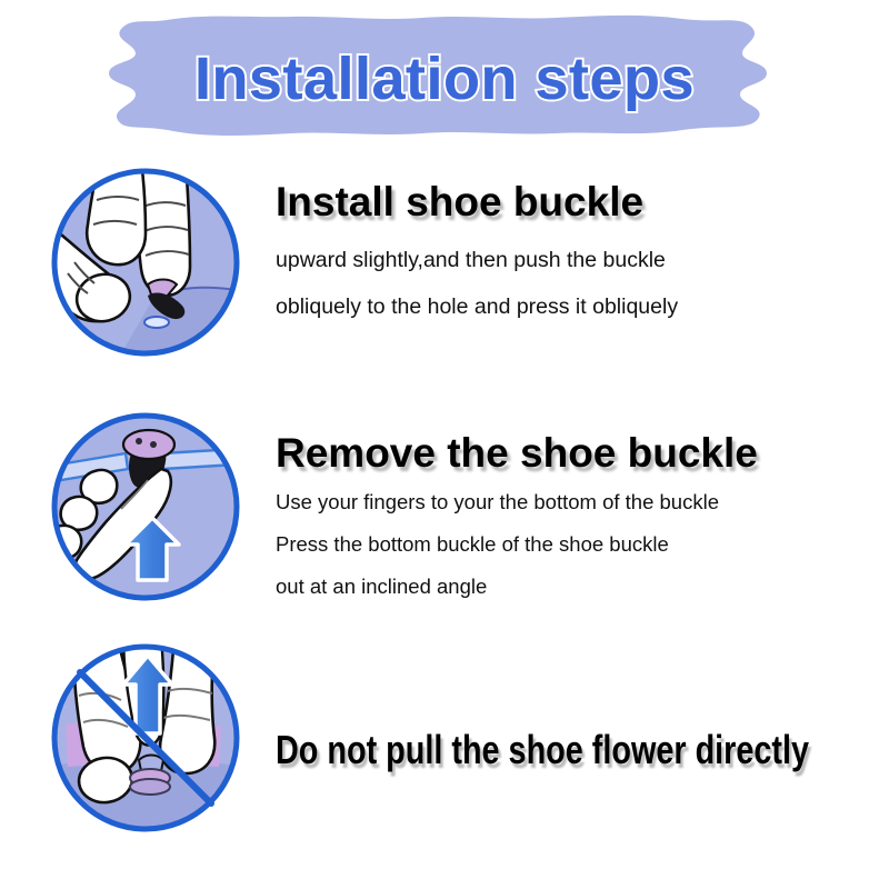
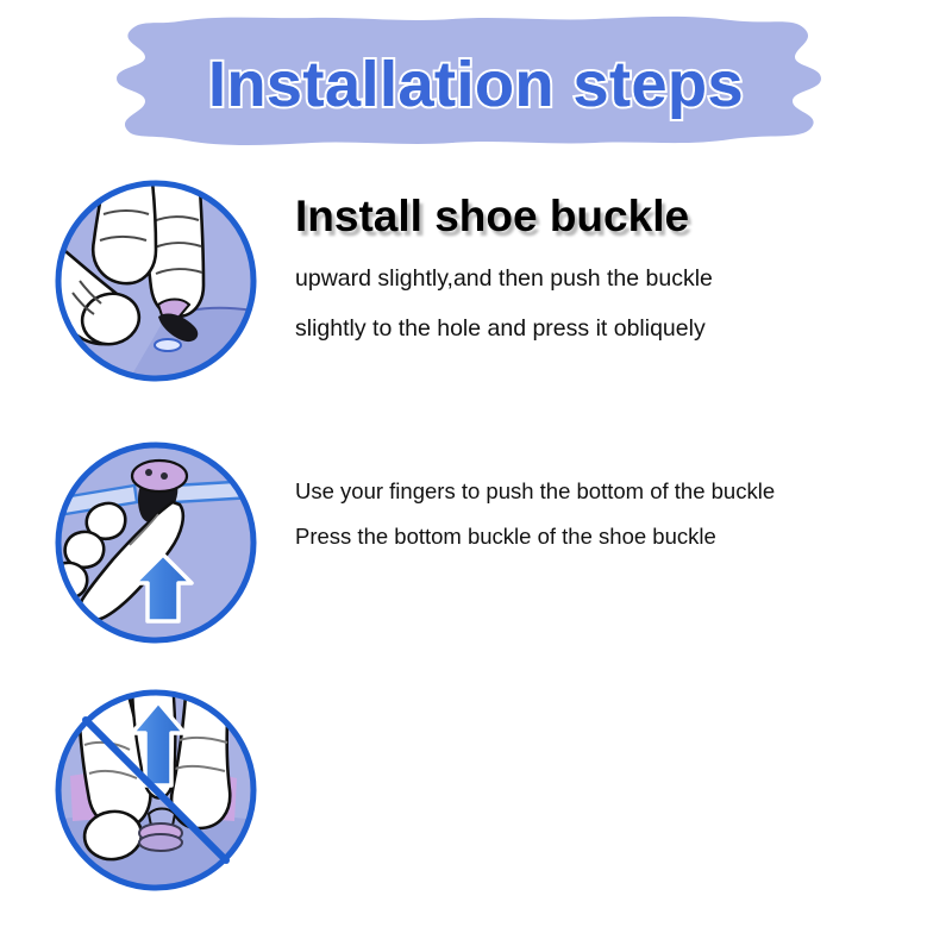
  Installation steps
  Install shoe buckle
  upward slightly,and then push the buckle
- obliquely to the hole and press it obliquely
+ slightly to the hole and press it obliquely
- Remove the shoe buckle
- Use your fingers to your the bottom of the buckle
+ Use your fingers to push the bottom of the buckle
  Press the bottom buckle of the shoe buckle
- out at an inclined angle
- Do not pull the shoe flower directly
